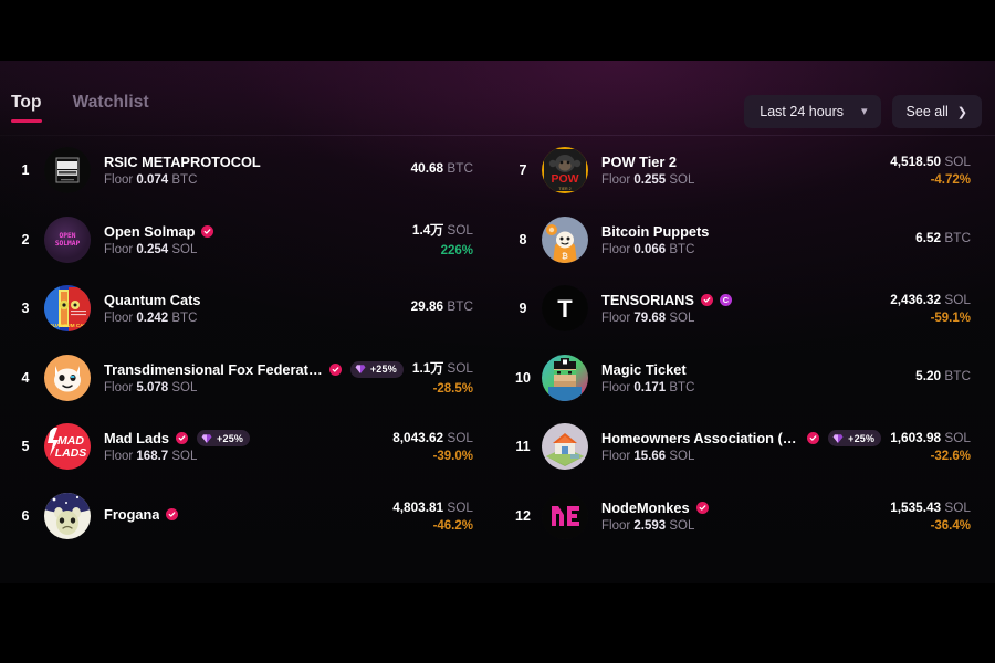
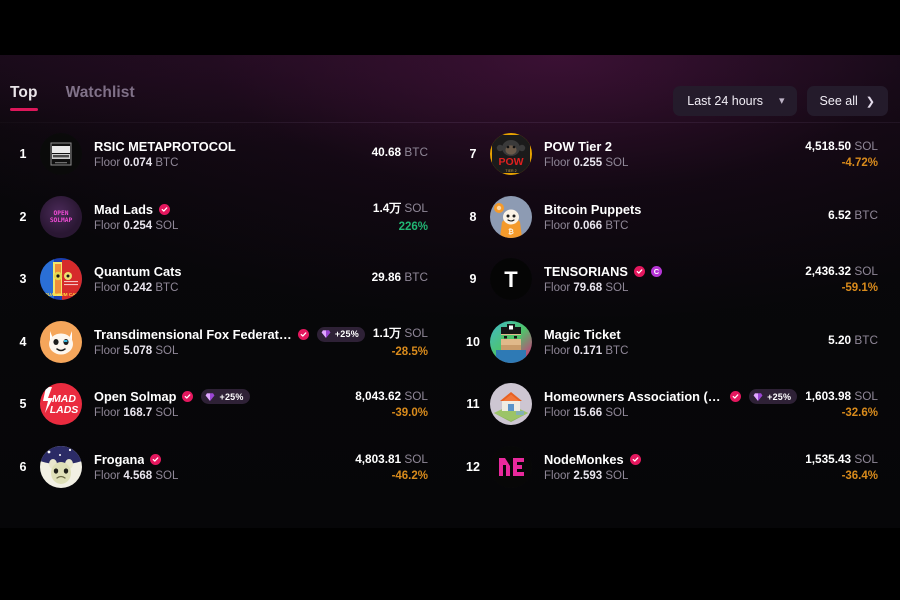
  2
- Open Solmap
+ Mad Lads
  Floor 0.254 SOL
  1.4万 SOL
  226%
  3
  Quantum Cats
  Floor 0.242 BTC
  29.86 BTC
  4
  Transdimensional Fox Federatio
  +25%
  Floor 5.078 SOL
  1.1万 SOL
  -28.5%
  5
  MAD
  LADS
- Mad Lads
+ Open Solmap
  +25%
  Floor 168.7 SOL
  8,043.62 SOL
  -39.0%
  6
  Frogana
+ Floor 4.568 SOL
  4,803.81 SOL
  -46.2%
  8
  Bitcoin Puppets
  Floor 0.066 BTC
  6.52 BTC
  9
  T
  TENSORIANS
  C
  Floor 79.68 SOL
  2,436.32 SOL
  -59.1%
  10
  Magic Ticket
  Floor 0.171 BTC
  5.20 BTC
  11
  Homeowners Association (Pa
  +25%
  Floor 15.66 SOL
  1,603.98 SOL
  -32.6%
  12
  NodeMonkes
  Floor 2.593 SOL
  1,535.43 SOL
  -36.4%
